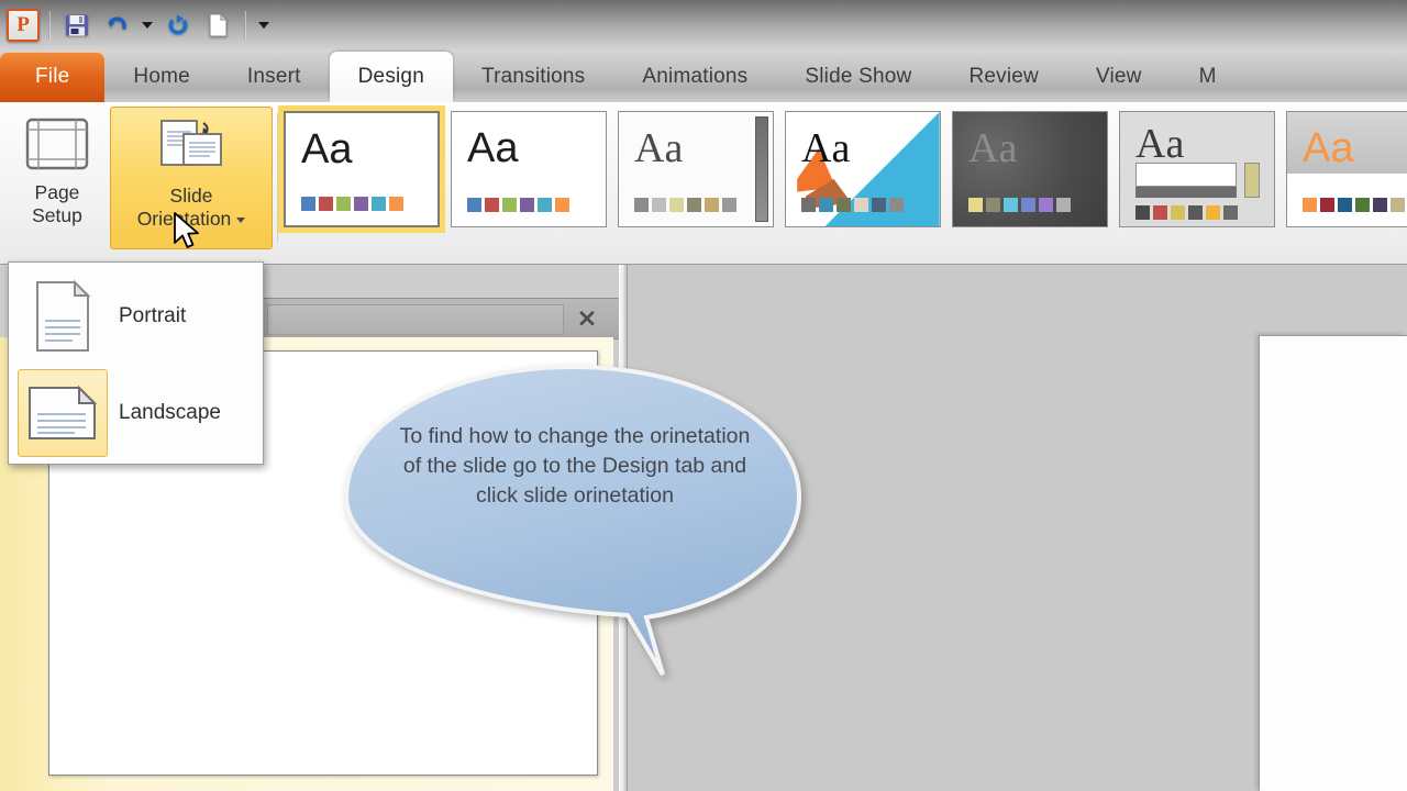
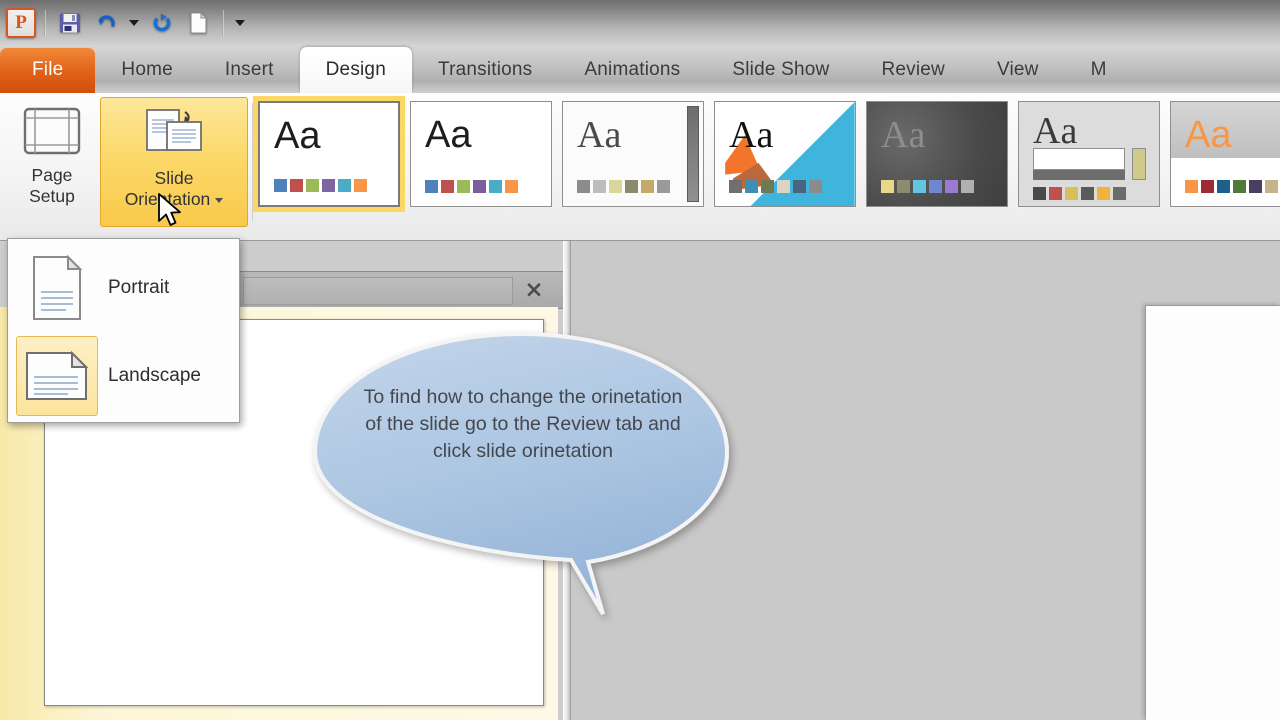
  P
  File
  Home
  Insert
  Design
  Transitions
  Animations
  Slide Show
  Review
  View
  M
  Page
  Setup
  Slide
  Orietation
  Aa
  Aa
  Aa
  Aa
  Aa
  Aa
  Aa
  ×
- To find how to change the orinetation of the slide go to the Design tab and click slide orinetation
+ To find how to change the orinetation of the slide go to the Review tab and click slide orinetation
  Portrait
  Landscape
